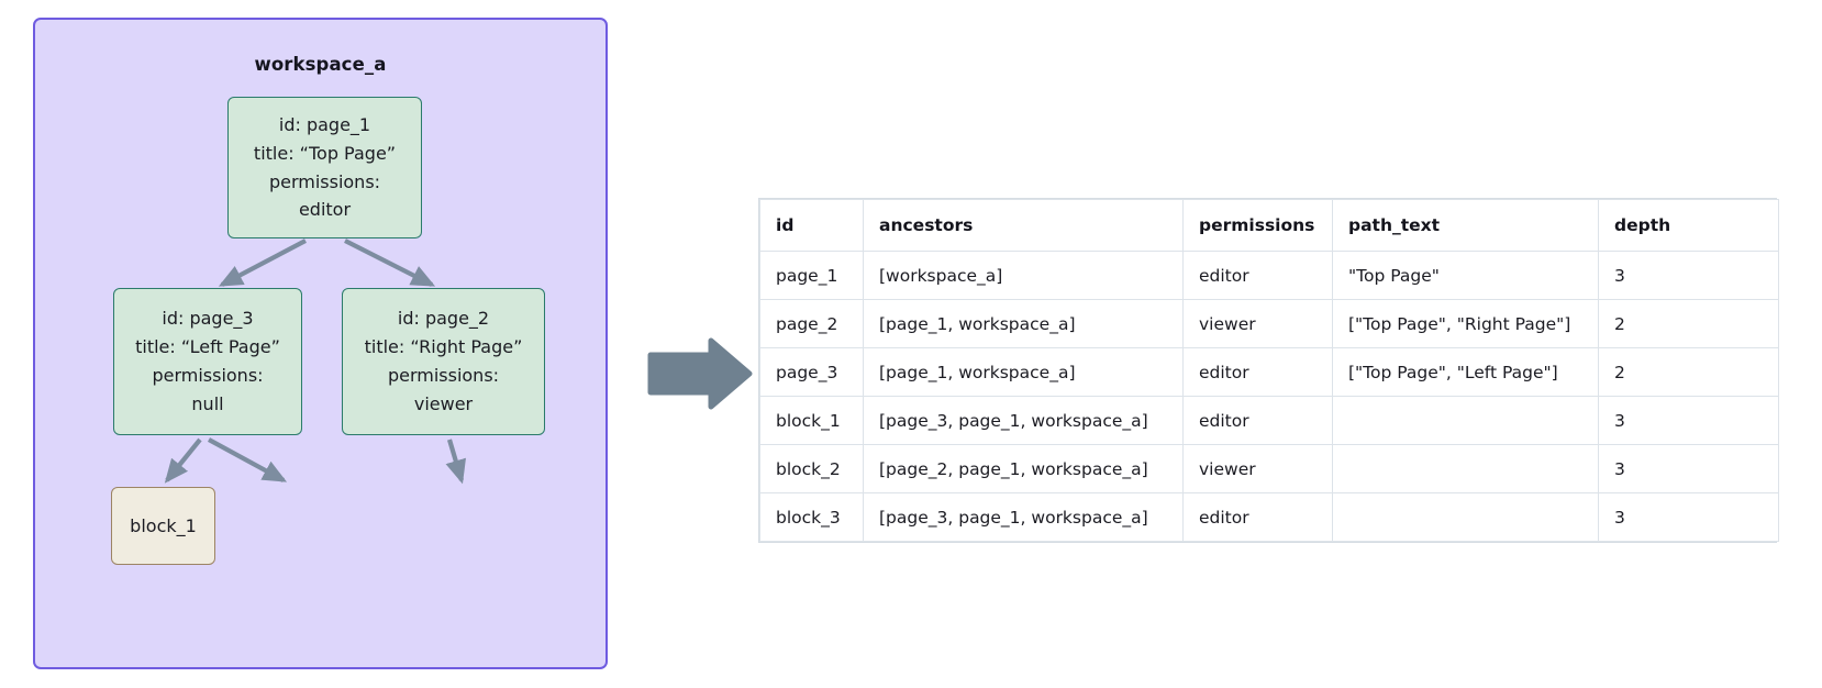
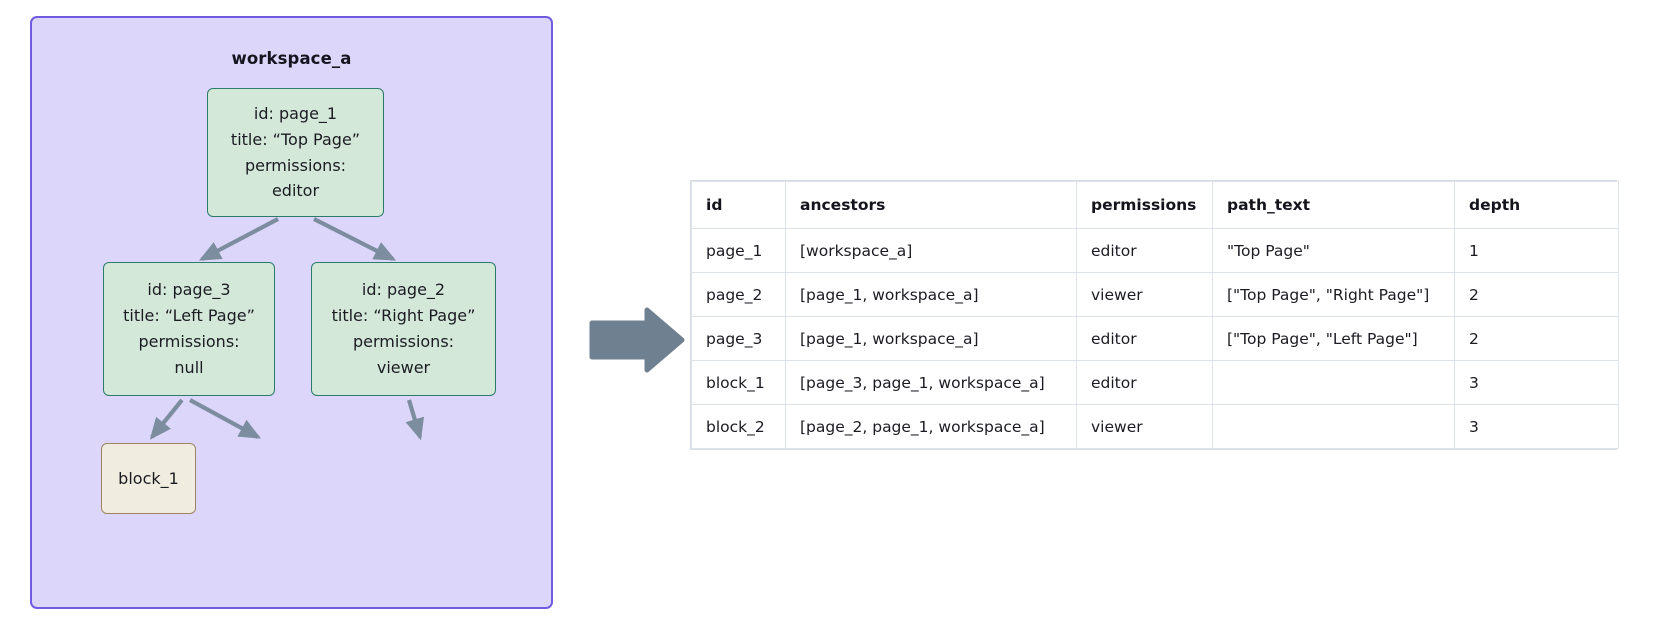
  workspace_a
  id: page_1
  title: “Top Page”
  permissions:
  editor
  id: page_3
  title: “Left Page”
  permissions:
  null
  id: page_2
  title: “Right Page”
  permissions:
  viewer
  block_1
  id	ancestors	permissions	path_text	depth
- page_1	[workspace_a]	editor	"Top Page"	3
+ page_1	[workspace_a]	editor	"Top Page"	1
  page_2	[page_1, workspace_a]	viewer	["Top Page", "Right Page"]	2
  page_3	[page_1, workspace_a]	editor	["Top Page", "Left Page"]	2
  block_1	[page_3, page_1, workspace_a]	editor		3
  block_2	[page_2, page_1, workspace_a]	viewer		3
- block_3	[page_3, page_1, workspace_a]	editor		3
